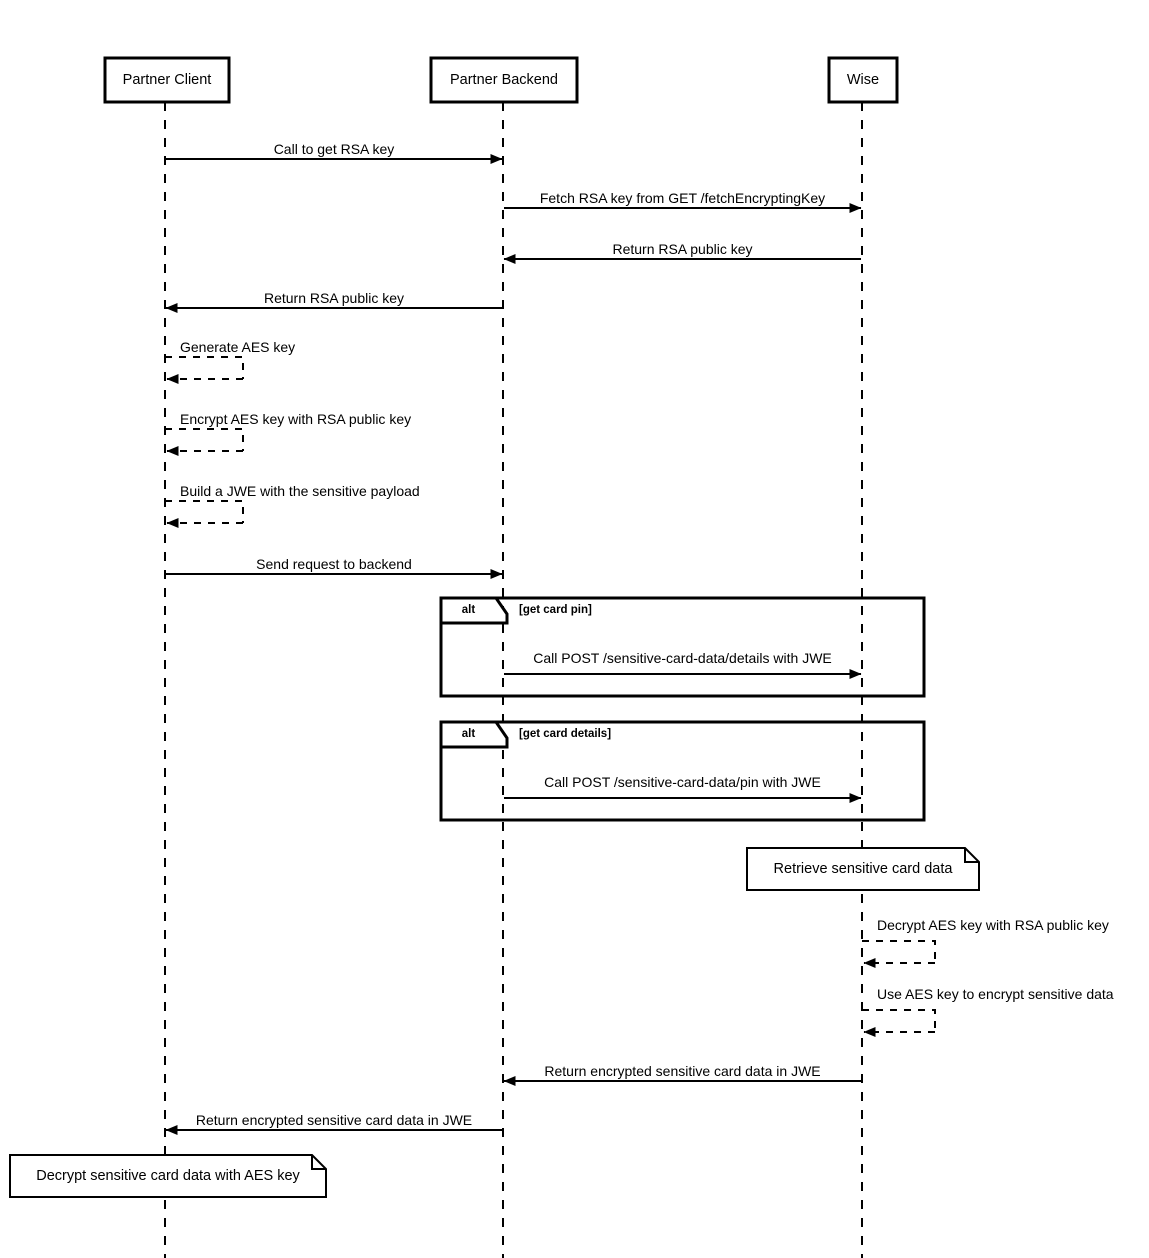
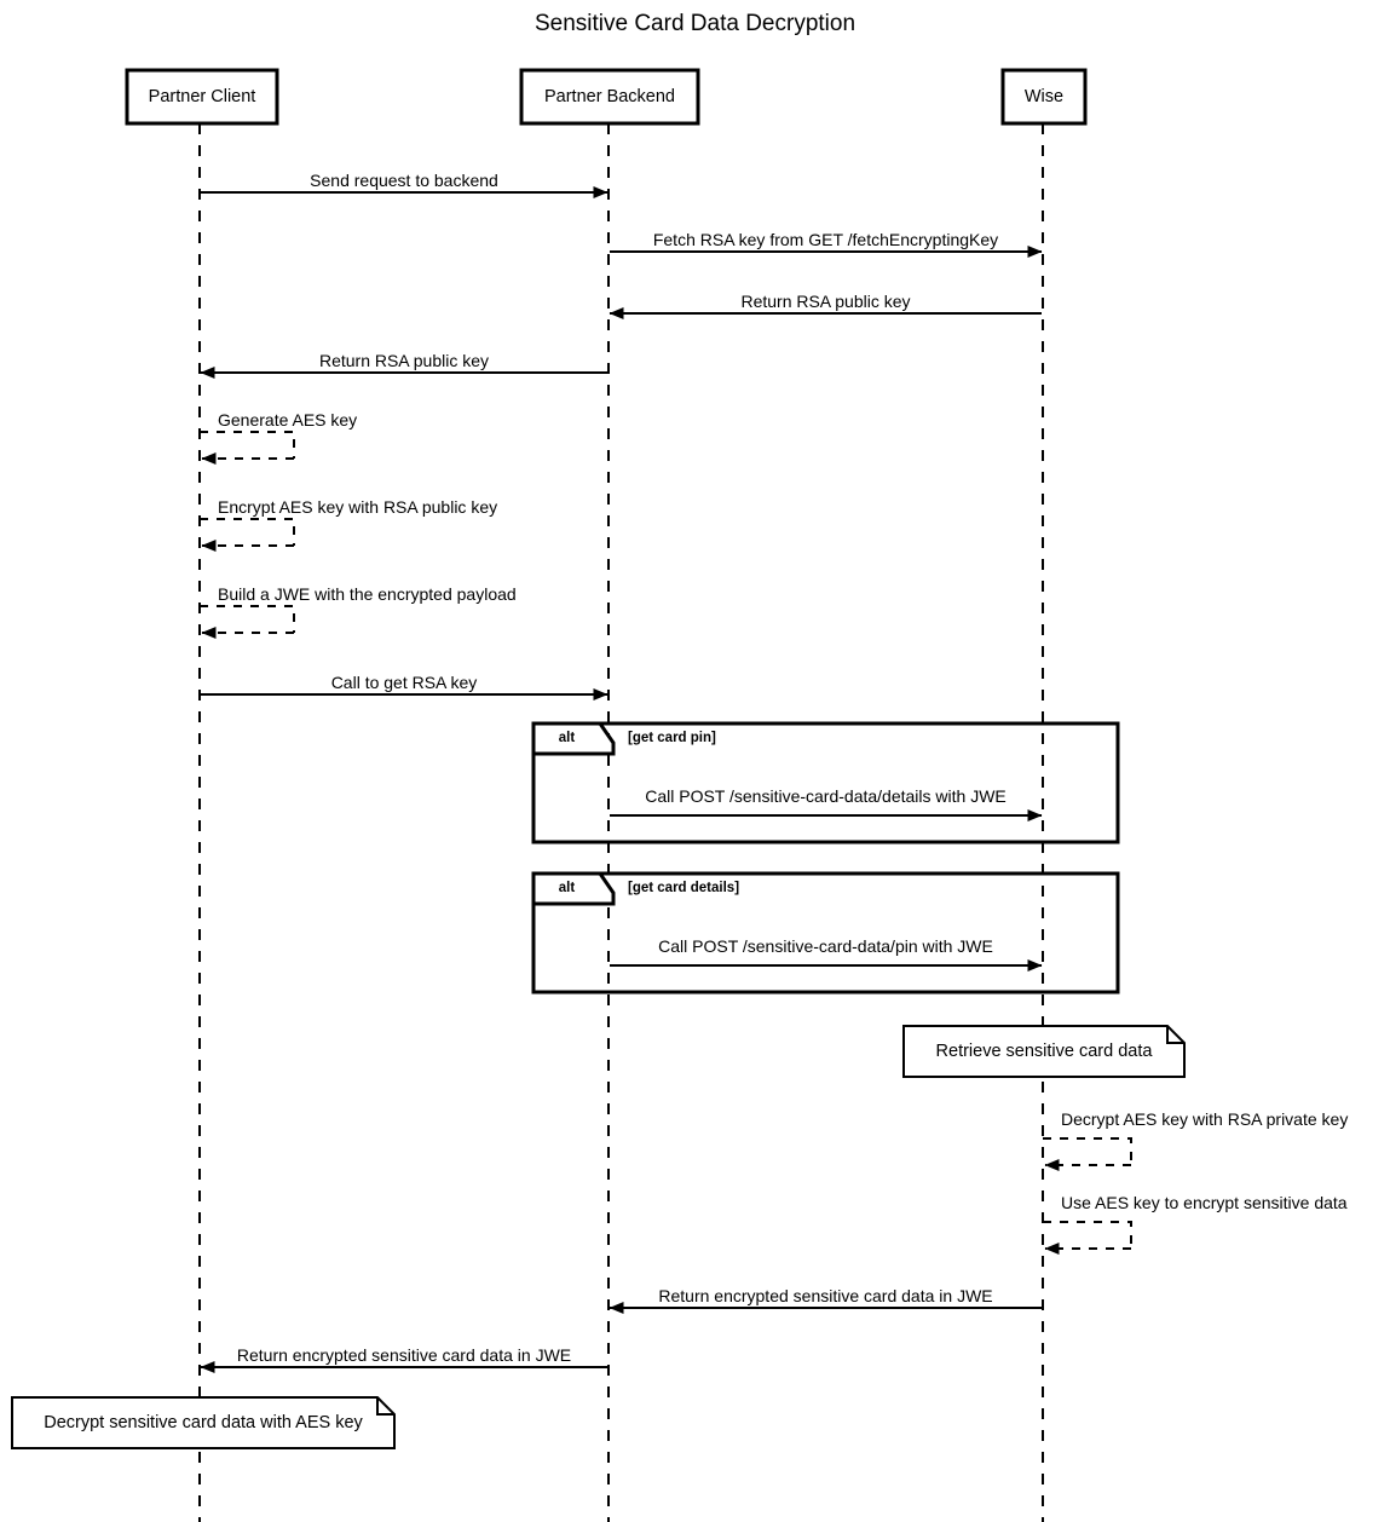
+ Sensitive Card Data Decryption
  Partner Client
  Partner Backend
  Wise
- Call to get RSA key
+ Send request to backend
  Fetch RSA key from GET /fetchEncryptingKey
  Return RSA public key
  Return RSA public key
  Generate AES key
  Encrypt AES key with RSA public key
- Build a JWE with the sensitive payload
+ Build a JWE with the encrypted payload
- Send request to backend
+ Call to get RSA key
  Call POST /sensitive-card-data/details with JWE
  Call POST /sensitive-card-data/pin with JWE
- Decrypt AES key with RSA public key
+ Decrypt AES key with RSA private key
  Use AES key to encrypt sensitive data
  Return encrypted sensitive card data in JWE
  Return encrypted sensitive card data in JWE
  alt
  [get card pin]
  alt
  [get card details]
  Retrieve sensitive card data
  Decrypt sensitive card data with AES key
